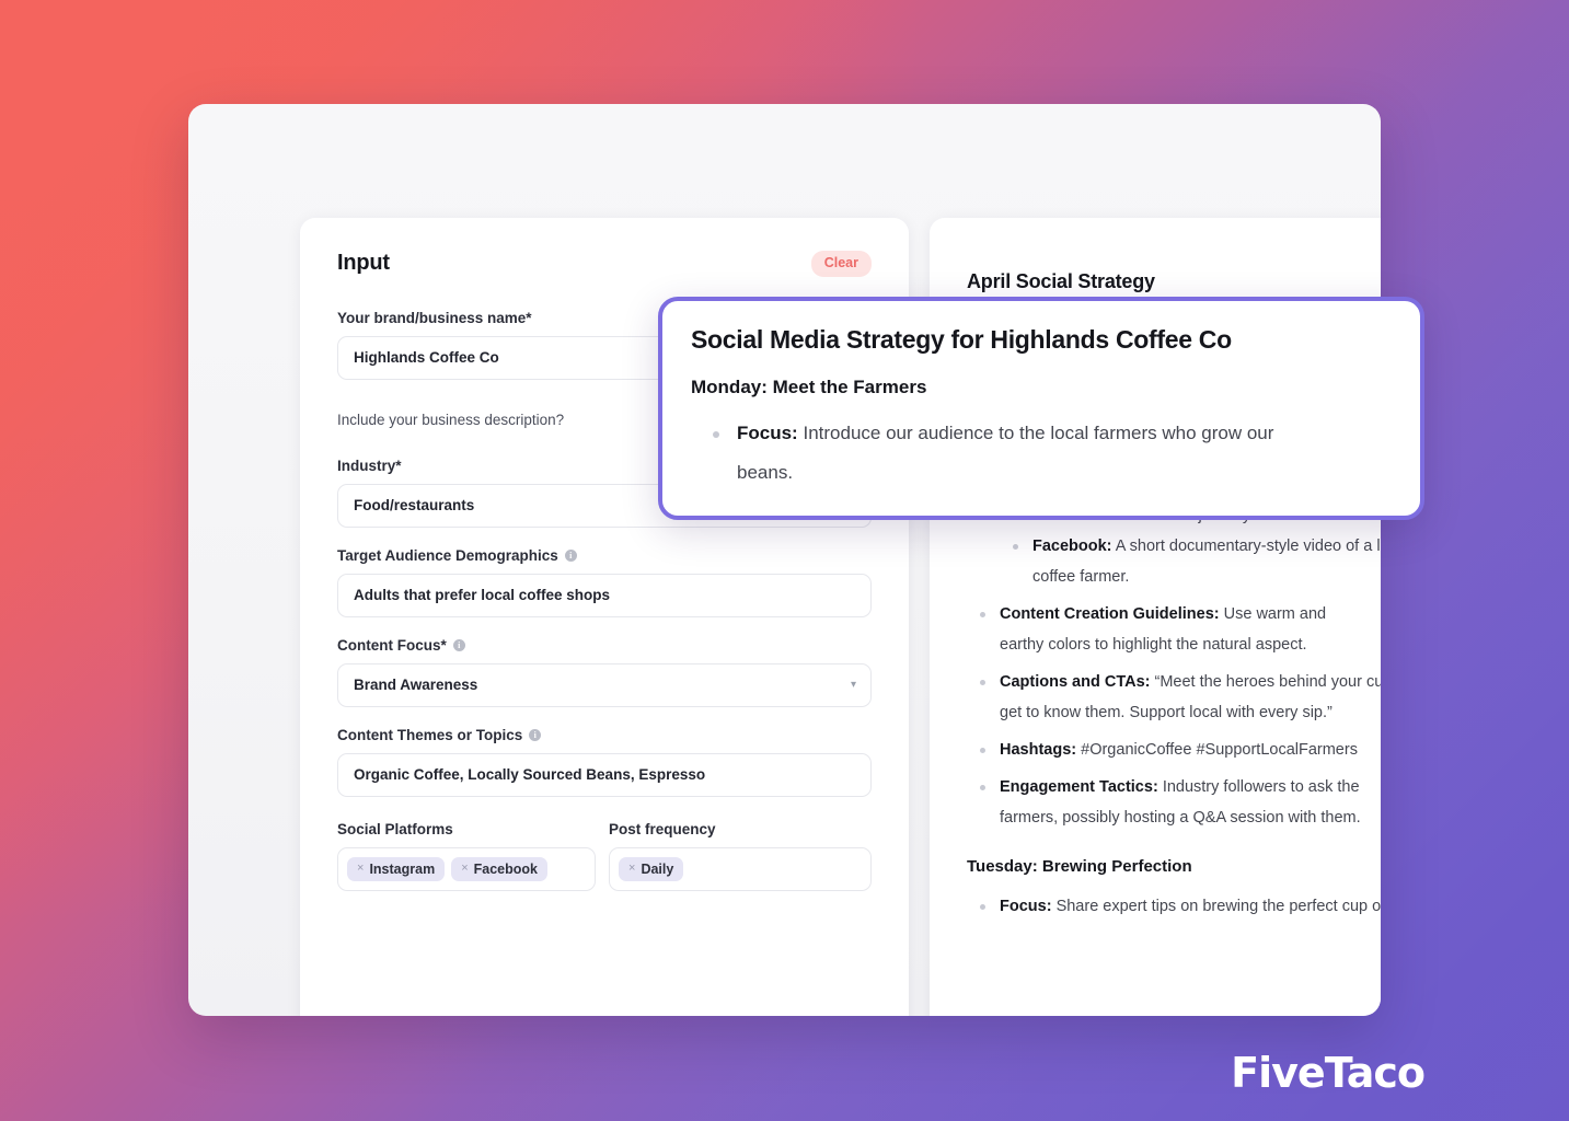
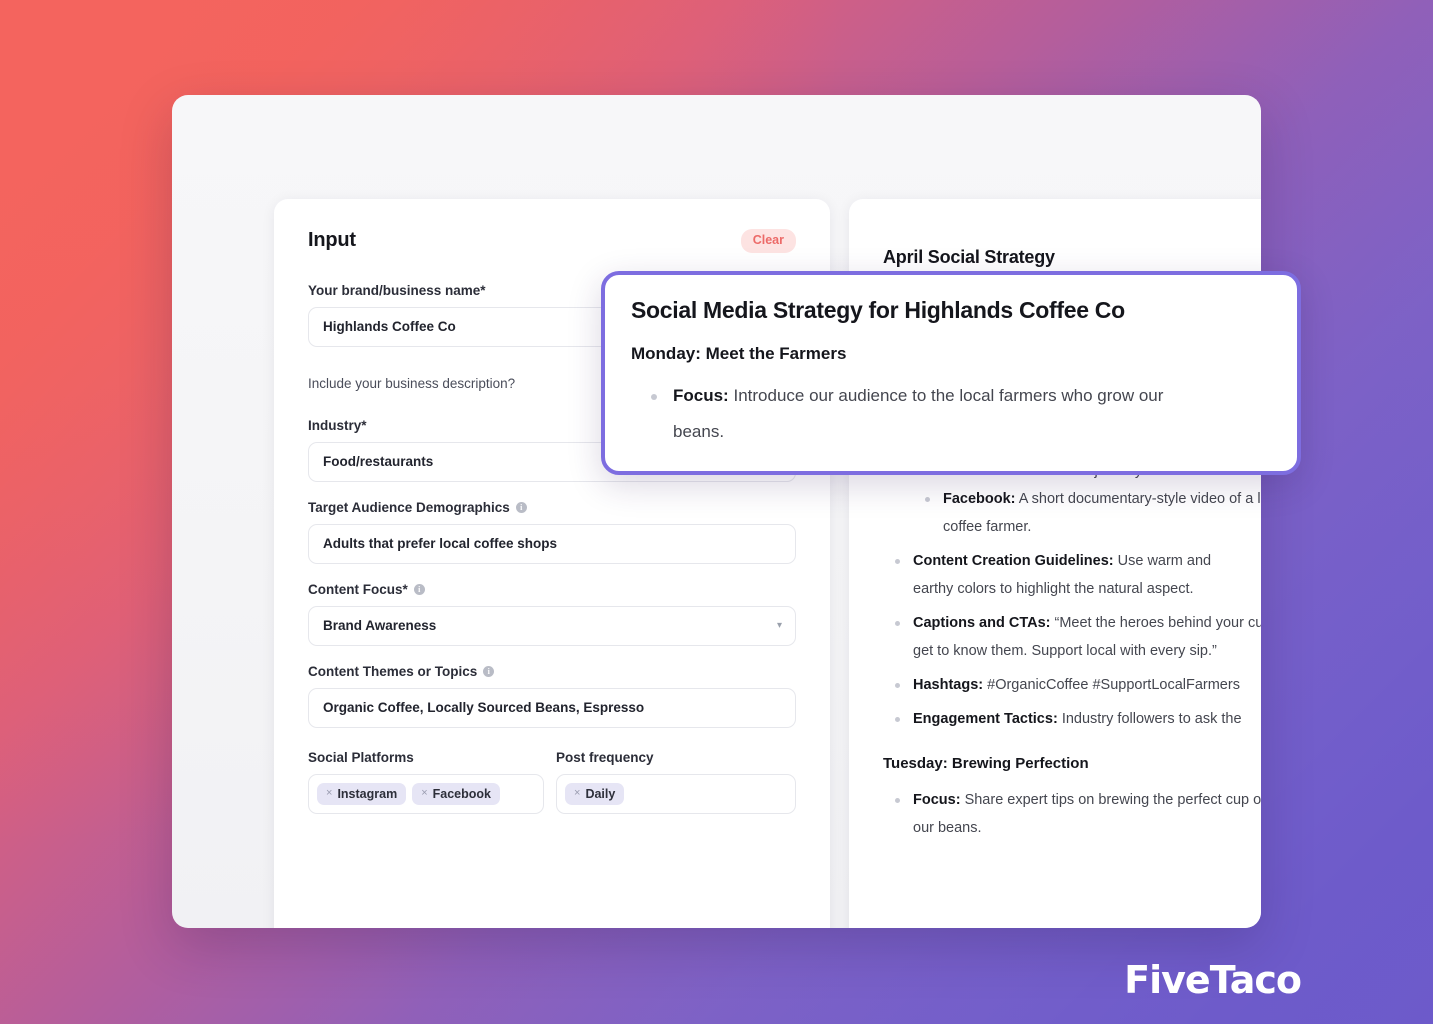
  Input
  Clear
  Your brand/business name*
  Highlands Coffee Co
  Include your business description?
  Industry*
  Food/restaurants
  Target Audience Demographics
  i
  Adults that prefer local coffee shops
  Content Focus*
  i
  Brand Awareness
  ▾
  Content Themes or Topics
  i
  Organic Coffee, Locally Sourced Beans, Espresso
  Social Platforms
  ×
  Instagram
  ×
  Facebook
  Post frequency
  ×
  Daily
  April Social Strategy
  Facebook: A short documentary-style video of a l
  coffee farmer.
  Content Creation Guidelines: Use warm and
  earthy colors to highlight the natural aspect.
  Captions and CTAs: “Meet the heroes behind your cu
  get to know them. Support local with every sip.”
  Hashtags: #OrganicCoffee #SupportLocalFarmers
  Engagement Tactics: Industry followers to ask the
- farmers, possibly hosting a Q&A session with them.
  Tuesday: Brewing Perfection
  Focus: Share expert tips on brewing the perfect cup o
+ our beans.
  Social Media Strategy for Highlands Coffee Co
  Monday: Meet the Farmers
  Focus: Introduce our audience to the local farmers who grow our
  beans.
  FiveTaco
